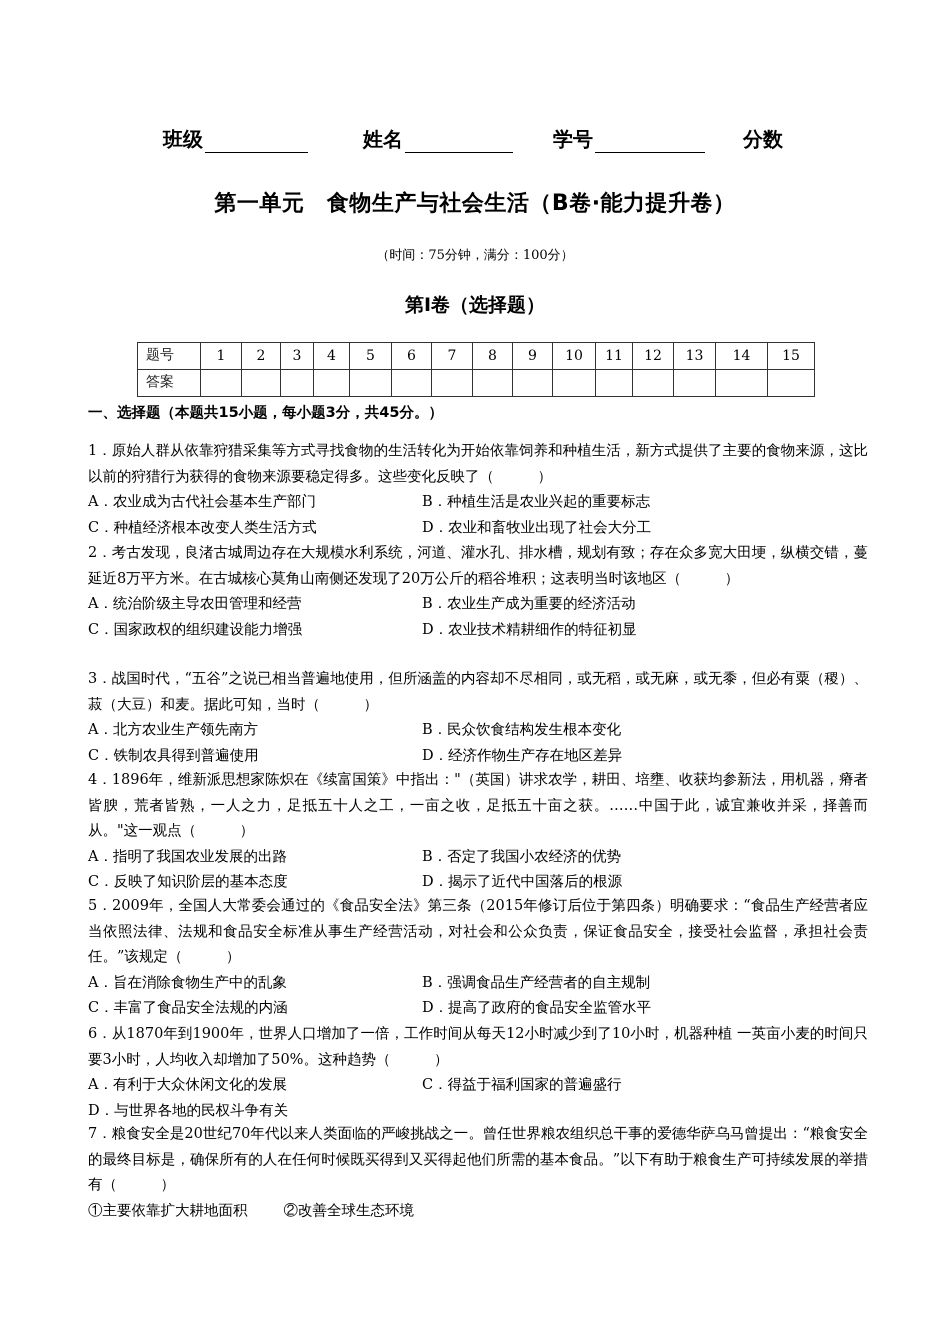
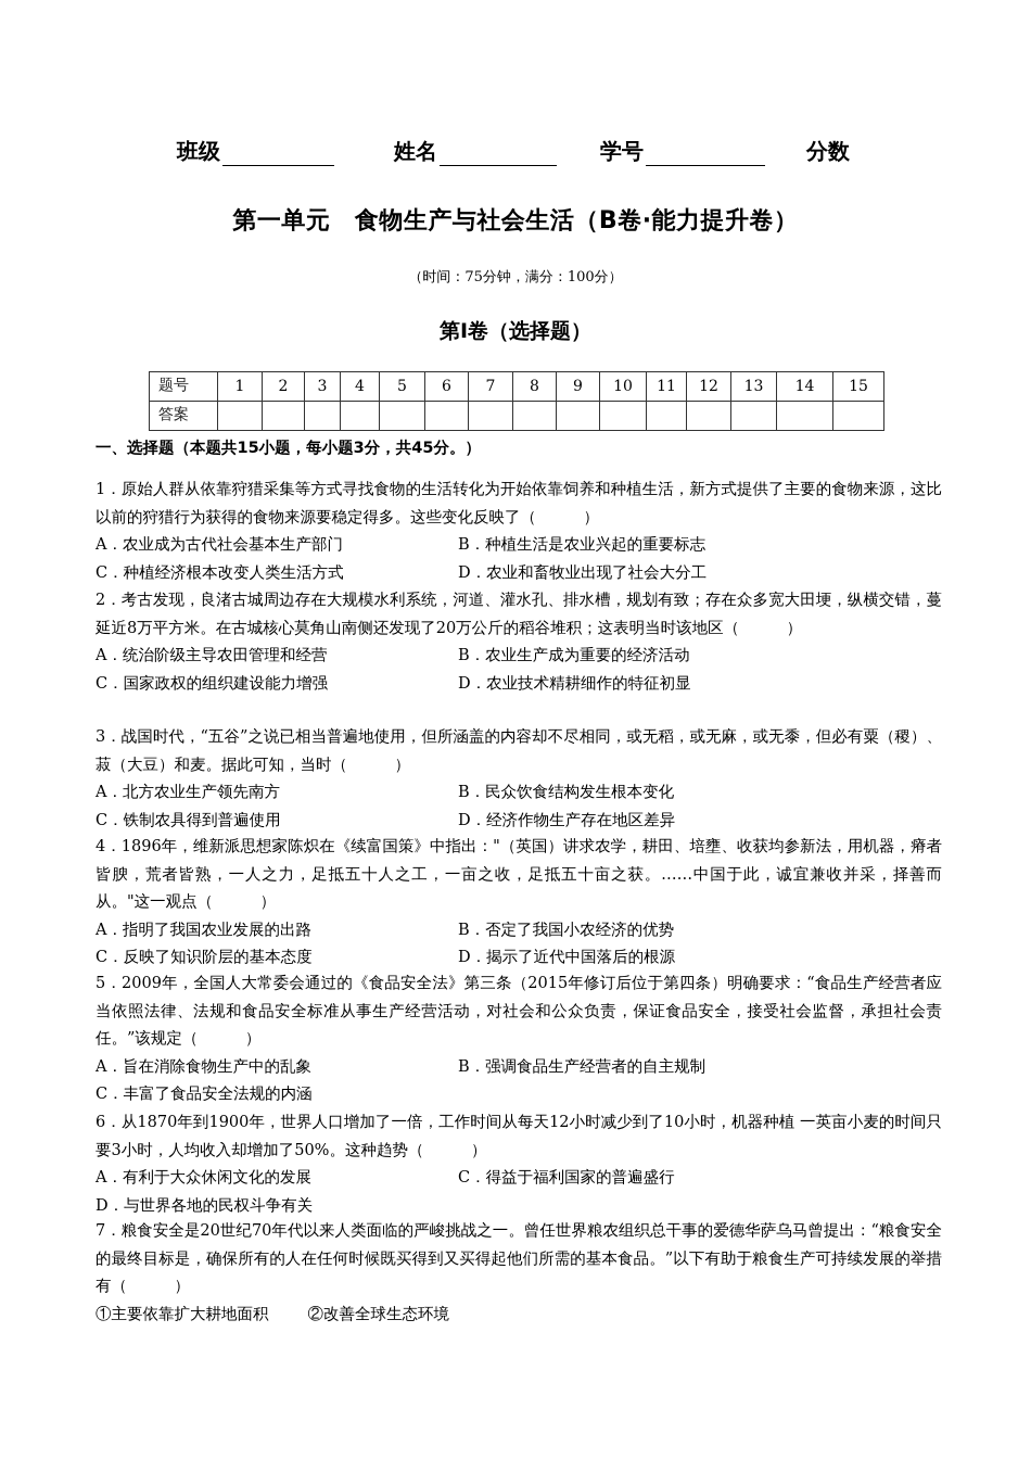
  班级
  姓名
  学号
  分数
  第一单元 食物生产与社会生活（B卷·能力提升卷）
  （时间：75分钟，满分：100分）
  第Ⅰ卷（选择题）
  题号	1	2	3	4	5	6	7	8	9	10	11	12	13	14	15
  答案
  一、选择题（本题共15小题，每小题3分，共45分。）
  1．原始人群从依靠狩猎采集等方式寻找食物的生活转化为开始依靠饲养和种植生活，新方式提供了主要的食物来源，这比以前的狩猎行为获得的食物来源要稳定得多。这些变化反映了（ ）
  A．农业成为古代社会基本生产部门
  B．种植生活是农业兴起的重要标志
  C．种植经济根本改变人类生活方式
  D．农业和畜牧业出现了社会大分工
  2．考古发现，良渚古城周边存在大规模水利系统，河道、灌水孔、排水槽，规划有致；存在众多宽大田埂，纵横交错，蔓延近8万平方米。在古城核心莫角山南侧还发现了20万公斤的稻谷堆积；这表明当时该地区（ ）
  A．统治阶级主导农田管理和经营
  B．农业生产成为重要的经济活动
  C．国家政权的组织建设能力增强
  D．农业技术精耕细作的特征初显
  3．战国时代，“五谷”之说已相当普遍地使用，但所涵盖的内容却不尽相同，或无稻，或无麻，或无黍，但必有粟（稷）、菽（大豆）和麦。据此可知，当时（ ）
  A．北方农业生产领先南方
  B．民众饮食结构发生根本变化
  C．铁制农具得到普遍使用
  D．经济作物生产存在地区差异
  4．1896年，维新派思想家陈炽在《续富国策》中指出："（英国）讲求农学，耕田、培壅、收获均参新法，用机器，瘠者皆腴，荒者皆熟，一人之力，足抵五十人之工，一亩之收，足抵五十亩之获。……中国于此，诚宜兼收并采，择善而从。"这一观点（ ）
  A．指明了我国农业发展的出路
  B．否定了我国小农经济的优势
  C．反映了知识阶层的基本态度
  D．揭示了近代中国落后的根源
  5．2009年，全国人大常委会通过的《食品安全法》第三条（2015年修订后位于第四条）明确要求：“食品生产经营者应当依照法律、法规和食品安全标准从事生产经营活动，对社会和公众负责，保证食品安全，接受社会监督，承担社会责任。”该规定（ ）
  A．旨在消除食物生产中的乱象
  B．强调食品生产经营者的自主规制
  C．丰富了食品安全法规的内涵
- D．提高了政府的食品安全监管水平
  6．从1870年到1900年，世界人口增加了一倍，工作时间从每天12小时减少到了10小时，机器种植 一英亩小麦的时间只要3小时，人均收入却增加了50%。这种趋势（ ）
  A．有利于大众休闲文化的发展
  C．得益于福利国家的普遍盛行
  D．与世界各地的民权斗争有关
  7．粮食安全是20世纪70年代以来人类面临的严峻挑战之一。曾任世界粮农组织总干事的爱德华萨乌马曾提出：“粮食安全的最终目标是，确保所有的人在任何时候既买得到又买得起他们所需的基本食品。”以下有助于粮食生产可持续发展的举措有（ ）
  ①主要依靠扩大耕地面积
  ②改善全球生态环境
